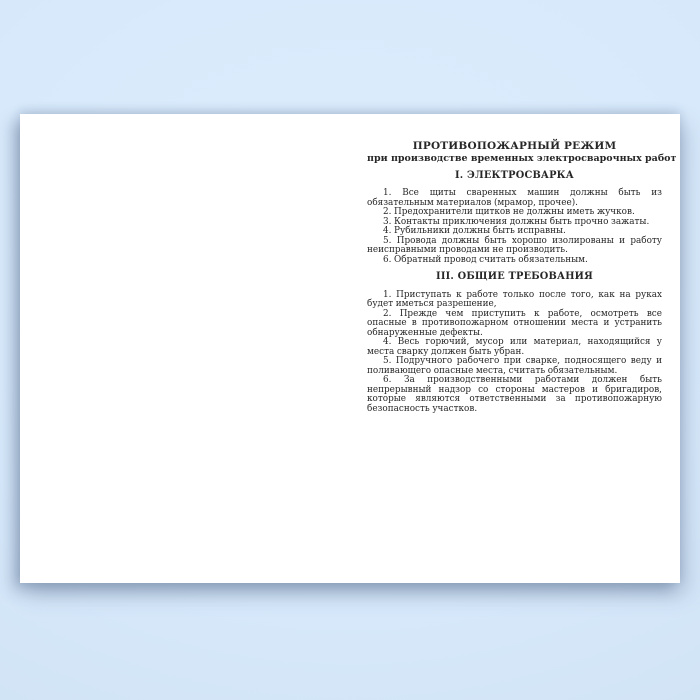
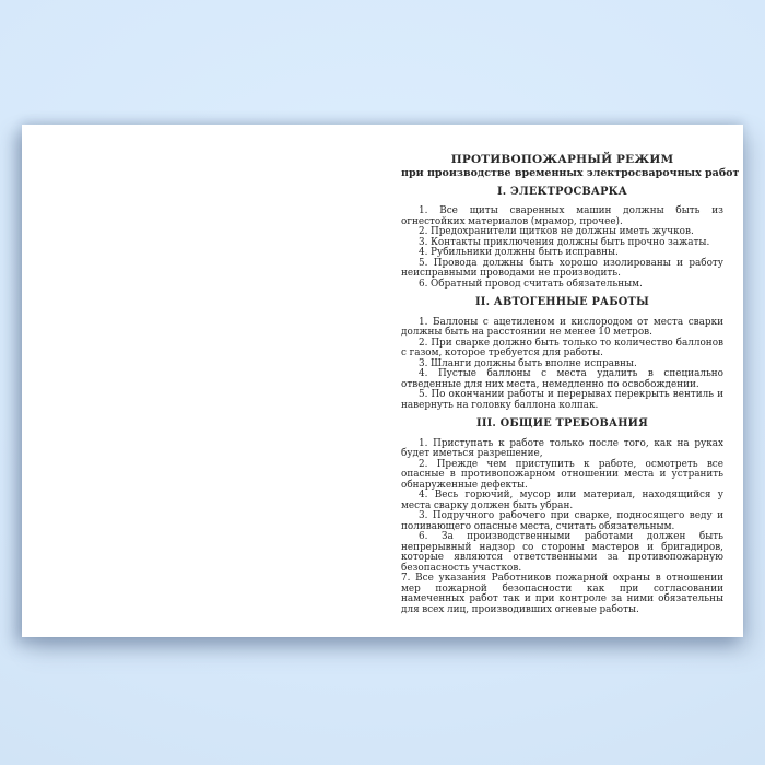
  ПРОТИВОПОЖАРНЫЙ РЕЖИМ
  при производстве временных электросварочных работ
  I. ЭЛЕКТРОСВАРКА
- 1. Все щиты сваренных машин должны быть из обязательным материалов (мрамор, прочее).
+ 1. Все щиты сваренных машин должны быть из огнестойких материалов (мрамор, прочее).
  2. Предохранители щитков не должны иметь жучков.
  3. Контакты приключения должны быть прочно зажаты.
  4. Рубильники должны быть исправны.
  5. Провода должны быть хорошо изолированы и работу неисправными проводами не производить.
  6. Обратный провод считать обязательным.
+ II. АВТОГЕННЫЕ РАБОТЫ
+ 1. Баллоны с ацетиленом и кислородом от места сварки должны быть на расстоянии не менее 10 метров.
+ 2. При сварке должно быть только то количество баллонов с газом, которое требуется для работы.
+ 3. Шланги должны быть вполне исправны.
+ 4. Пустые баллоны с места удалить в специально отведенные для них места, немедленно по освобождении.
+ 5. По окончании работы и перерывах перекрыть вентиль и навернуть на головку баллона колпак.
  III. ОБЩИЕ ТРЕБОВАНИЯ
  1. Приступать к работе только после того, как на руках будет иметься разрешение,
  2. Прежде чем приступить к работе, осмотреть все опасные в противопожарном отношении места и устранить обнаруженные дефекты.
  4. Весь горючий, мусор или материал, находящийся у места сварку должен быть убран.
- 5. Подручного рабочего при сварке, подносящего веду и поливающего опасные места, считать обязательным.
+ 3. Подручного рабочего при сварке, подносящего веду и поливающего опасные места, считать обязательным.
  6. За производственными работами должен быть непрерывный надзор со стороны мастеров и бригадиров, которые являются ответственными за противопожарную безопасность участков.
+ 7. Все указания Работников пожарной охраны в отношении мер пожарной безопасности как при согласовании намеченных работ так и при контроле за ними обязательны для всех лиц, производивших огневые работы.
